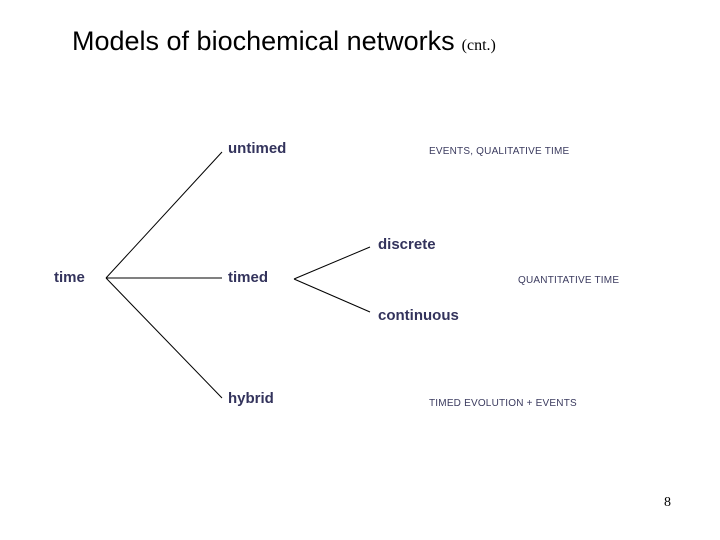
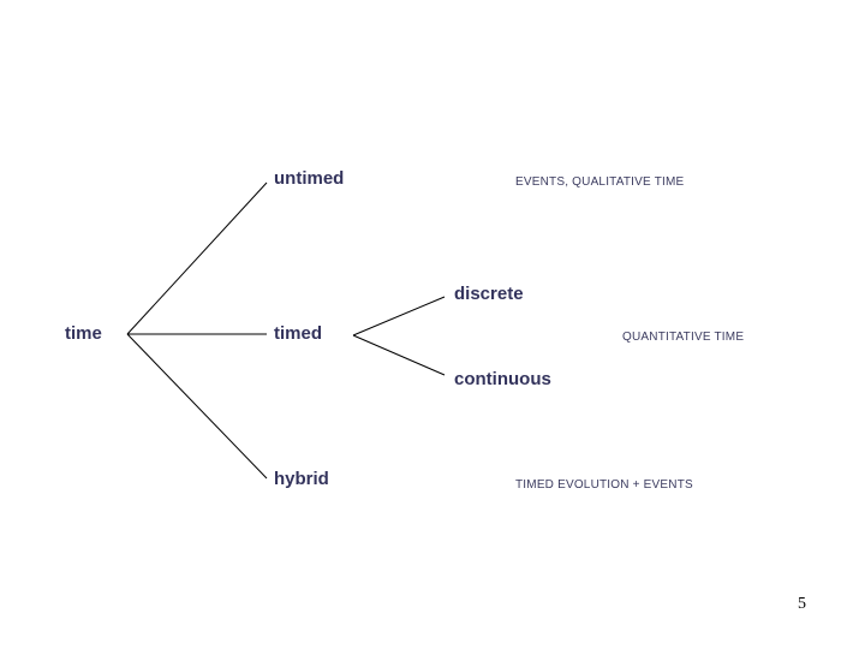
- Models of biochemical networks (cnt.)
  time
  untimed
  timed
  hybrid
  discrete
  continuous
  EVENTS, QUALITATIVE TIME
  QUANTITATIVE TIME
  TIMED EVOLUTION + EVENTS
- 8
+ 5
